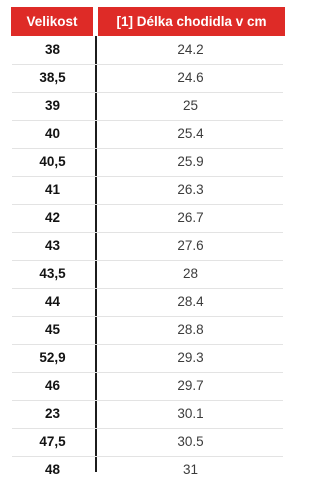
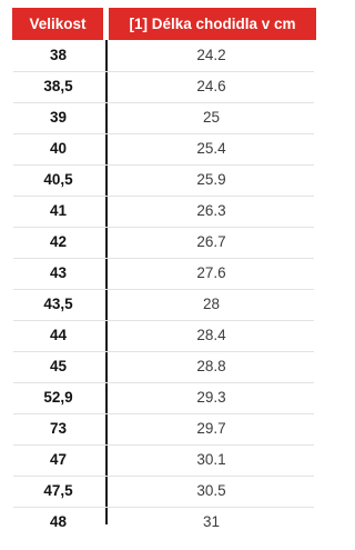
  Velikost
  [1] Délka chodidla v cm
  38
  24.2
  38,5
  24.6
  39
  25
  40
  25.4
  40,5
  25.9
  41
  26.3
  42
  26.7
  43
  27.6
  43,5
  28
  44
  28.4
  45
  28.8
  52,9
  29.3
- 46
+ 73
  29.7
- 23
+ 47
  30.1
  47,5
  30.5
  48
  31
